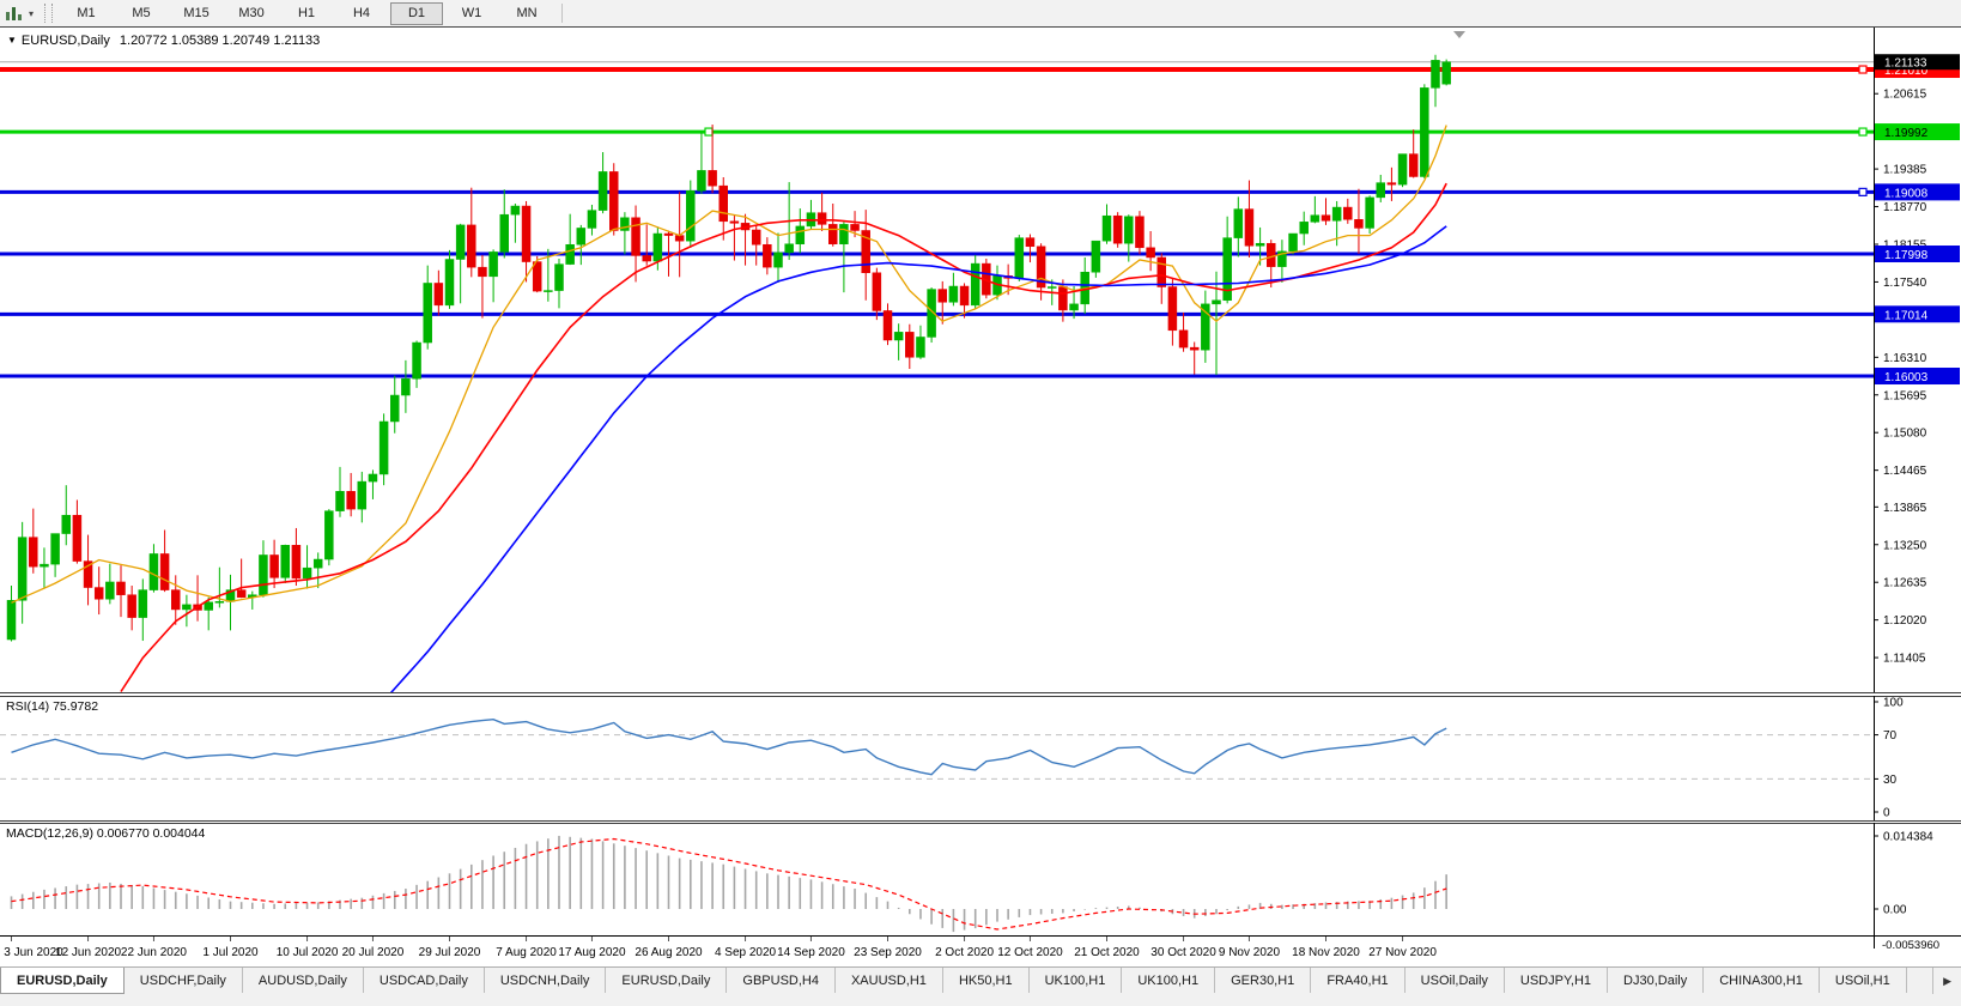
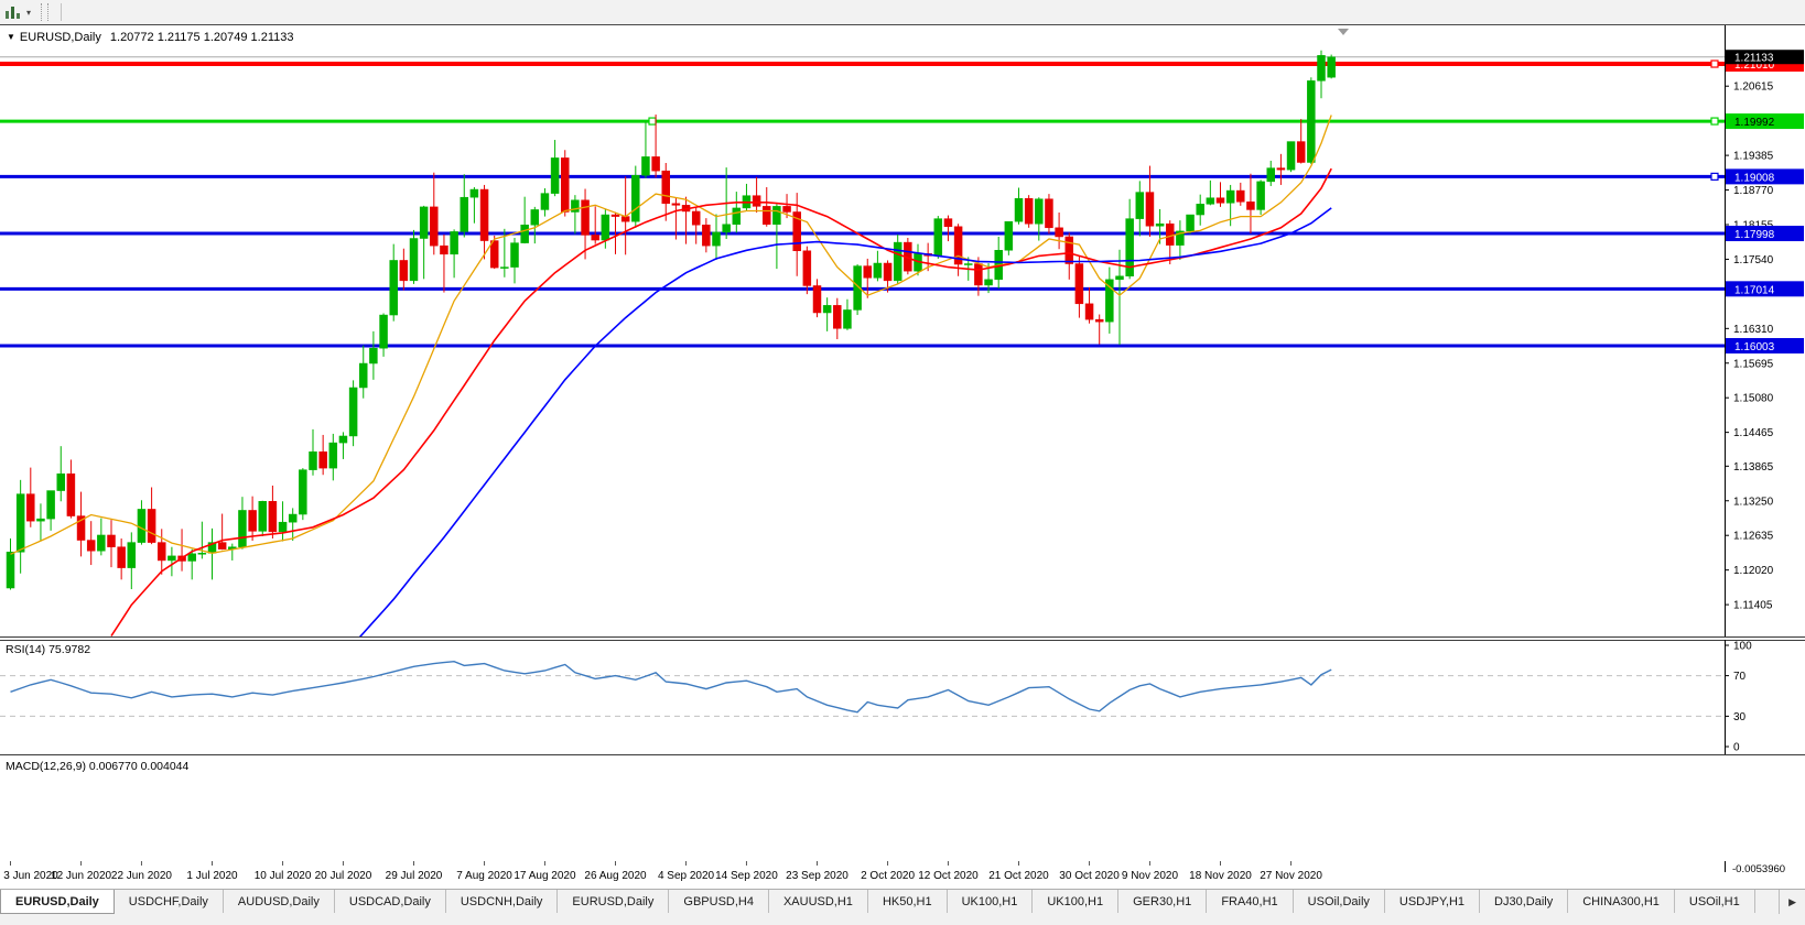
  ▾
- M1
- M5
- M15
- M30
- H1
- H4
- D1
- W1
- MN
  1.20615
  1.19385
  1.18770
  1.18155
  1.17540
  1.16310
  1.15695
  1.15080
  1.14465
  1.13865
  1.13250
  1.12635
  1.12020
  1.11405
  1.21010
  1.19992
  1.19008
  1.17998
  1.17014
  1.16003
  1.21133
  100
  70
  30
  0
- 0.014384
- 0.00
  3 Jun 2020
  12 Jun 2020
  22 Jun 2020
  1 Jul 2020
  10 Jul 2020
  20 Jul 2020
  29 Jul 2020
  7 Aug 2020
  17 Aug 2020
  26 Aug 2020
  4 Sep 2020
  14 Sep 2020
  23 Sep 2020
  2 Oct 2020
  12 Oct 2020
  21 Oct 2020
  30 Oct 2020
  9 Nov 2020
  18 Nov 2020
  27 Nov 2020
  -0.0053960
- ▼ EURUSD,Daily 1.20772 1.05389 1.20749 1.21133
+ ▼ EURUSD,Daily 1.20772 1.21175 1.20749 1.21133
  RSI(14) 75.9782
  MACD(12,26,9) 0.006770 0.004044
  EURUSD,Daily
  USDCHF,Daily
  AUDUSD,Daily
  USDCAD,Daily
  USDCNH,Daily
  EURUSD,Daily
  GBPUSD,H4
  XAUUSD,H1
  HK50,H1
  UK100,H1
  UK100,H1
  GER30,H1
  FRA40,H1
  USOil,Daily
  USDJPY,H1
  DJ30,Daily
  CHINA300,H1
  USOil,H1
  ▶
